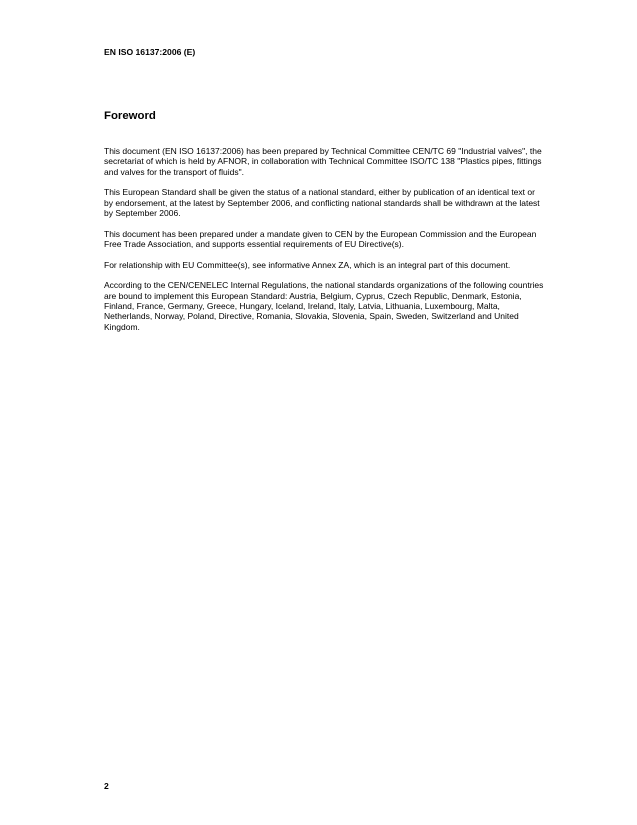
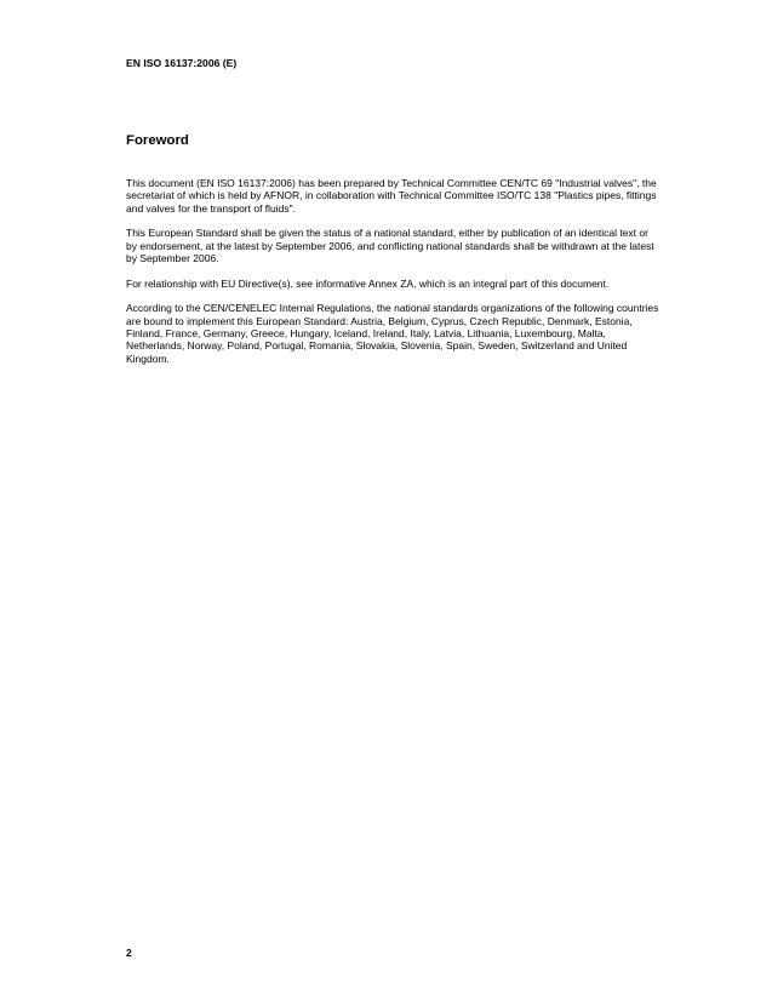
  EN ISO 16137:2006 (E)
  Foreword
  This document (EN ISO 16137:2006) has been prepared by Technical Committee CEN/TC 69 "Industrial valves", the secretariat of which is held by AFNOR, in collaboration with Technical Committee ISO/TC 138 "Plastics pipes, fittings and valves for the transport of fluids".
  This European Standard shall be given the status of a national standard, either by publication of an identical text or by endorsement, at the latest by September 2006, and conflicting national standards shall be withdrawn at the latest by September 2006.
- This document has been prepared under a mandate given to CEN by the European Commission and the European Free Trade Association, and supports essential requirements of EU Directive(s).
- For relationship with EU Committee(s), see informative Annex ZA, which is an integral part of this document.
+ For relationship with EU Directive(s), see informative Annex ZA, which is an integral part of this document.
- According to the CEN/CENELEC Internal Regulations, the national standards organizations of the following countries are bound to implement this European Standard: Austria, Belgium, Cyprus, Czech Republic, Denmark, Estonia, Finland, France, Germany, Greece, Hungary, Iceland, Ireland, Italy, Latvia, Lithuania, Luxembourg, Malta, Netherlands, Norway, Poland, Directive, Romania, Slovakia, Slovenia, Spain, Sweden, Switzerland and United Kingdom.
+ According to the CEN/CENELEC Internal Regulations, the national standards organizations of the following countries are bound to implement this European Standard: Austria, Belgium, Cyprus, Czech Republic, Denmark, Estonia, Finland, France, Germany, Greece, Hungary, Iceland, Ireland, Italy, Latvia, Lithuania, Luxembourg, Malta, Netherlands, Norway, Poland, Portugal, Romania, Slovakia, Slovenia, Spain, Sweden, Switzerland and United Kingdom.
  2
